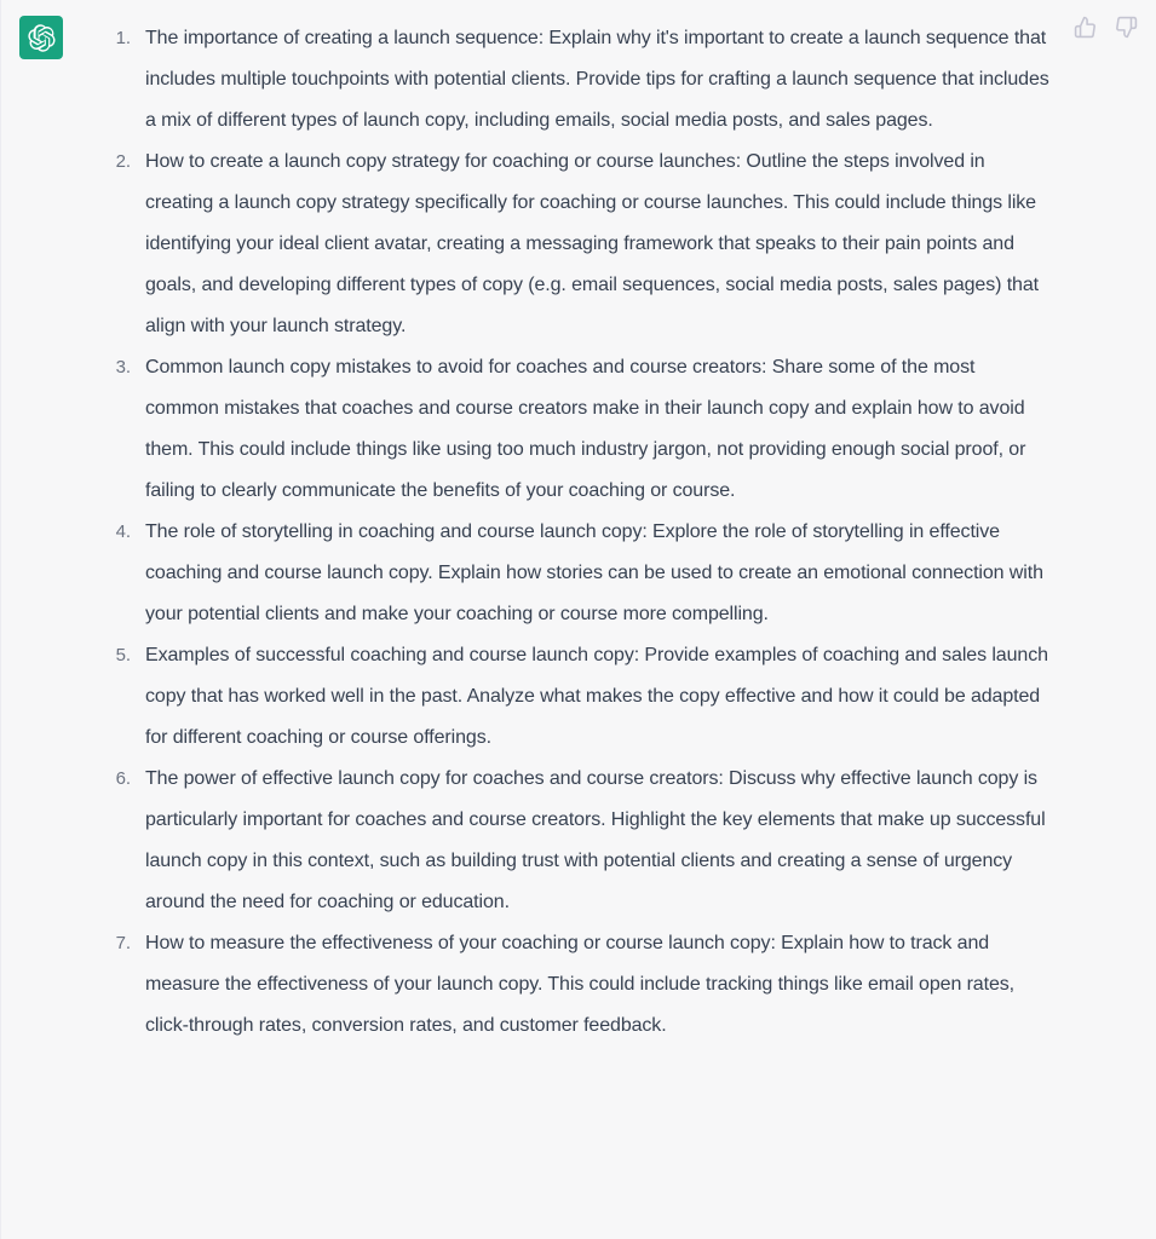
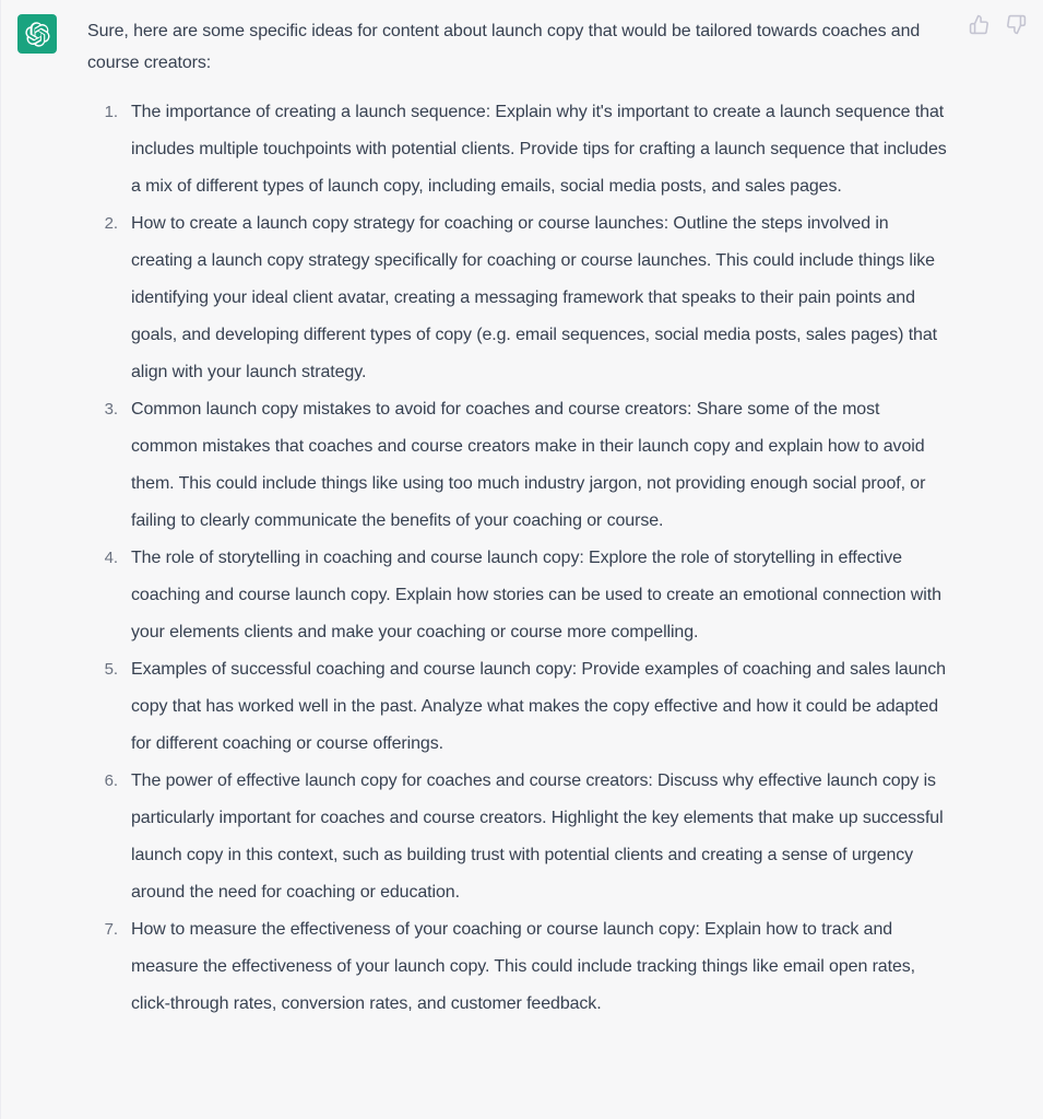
+ Sure, here are some specific ideas for content about launch copy that would be tailored towards coaches and course creators:
  The importance of creating a launch sequence: Explain why it's important to create a launch sequence that includes multiple touchpoints with potential clients. Provide tips for crafting a launch sequence that includes a mix of different types of launch copy, including emails, social media posts, and sales pages.
  How to create a launch copy strategy for coaching or course launches: Outline the steps involved in creating a launch copy strategy specifically for coaching or course launches. This could include things like identifying your ideal client avatar, creating a messaging framework that speaks to their pain points and goals, and developing different types of copy (e.g. email sequences, social media posts, sales pages) that align with your launch strategy.
  Common launch copy mistakes to avoid for coaches and course creators: Share some of the most common mistakes that coaches and course creators make in their launch copy and explain how to avoid them. This could include things like using too much industry jargon, not providing enough social proof, or failing to clearly communicate the benefits of your coaching or course.
- The role of storytelling in coaching and course launch copy: Explore the role of storytelling in effective coaching and course launch copy. Explain how stories can be used to create an emotional connection with your potential clients and make your coaching or course more compelling.
+ The role of storytelling in coaching and course launch copy: Explore the role of storytelling in effective coaching and course launch copy. Explain how stories can be used to create an emotional connection with your elements clients and make your coaching or course more compelling.
  Examples of successful coaching and course launch copy: Provide examples of coaching and sales launch copy that has worked well in the past. Analyze what makes the copy effective and how it could be adapted for different coaching or course offerings.
  The power of effective launch copy for coaches and course creators: Discuss why effective launch copy is particularly important for coaches and course creators. Highlight the key elements that make up successful launch copy in this context, such as building trust with potential clients and creating a sense of urgency around the need for coaching or education.
  How to measure the effectiveness of your coaching or course launch copy: Explain how to track and measure the effectiveness of your launch copy. This could include tracking things like email open rates, click-through rates, conversion rates, and customer feedback.
